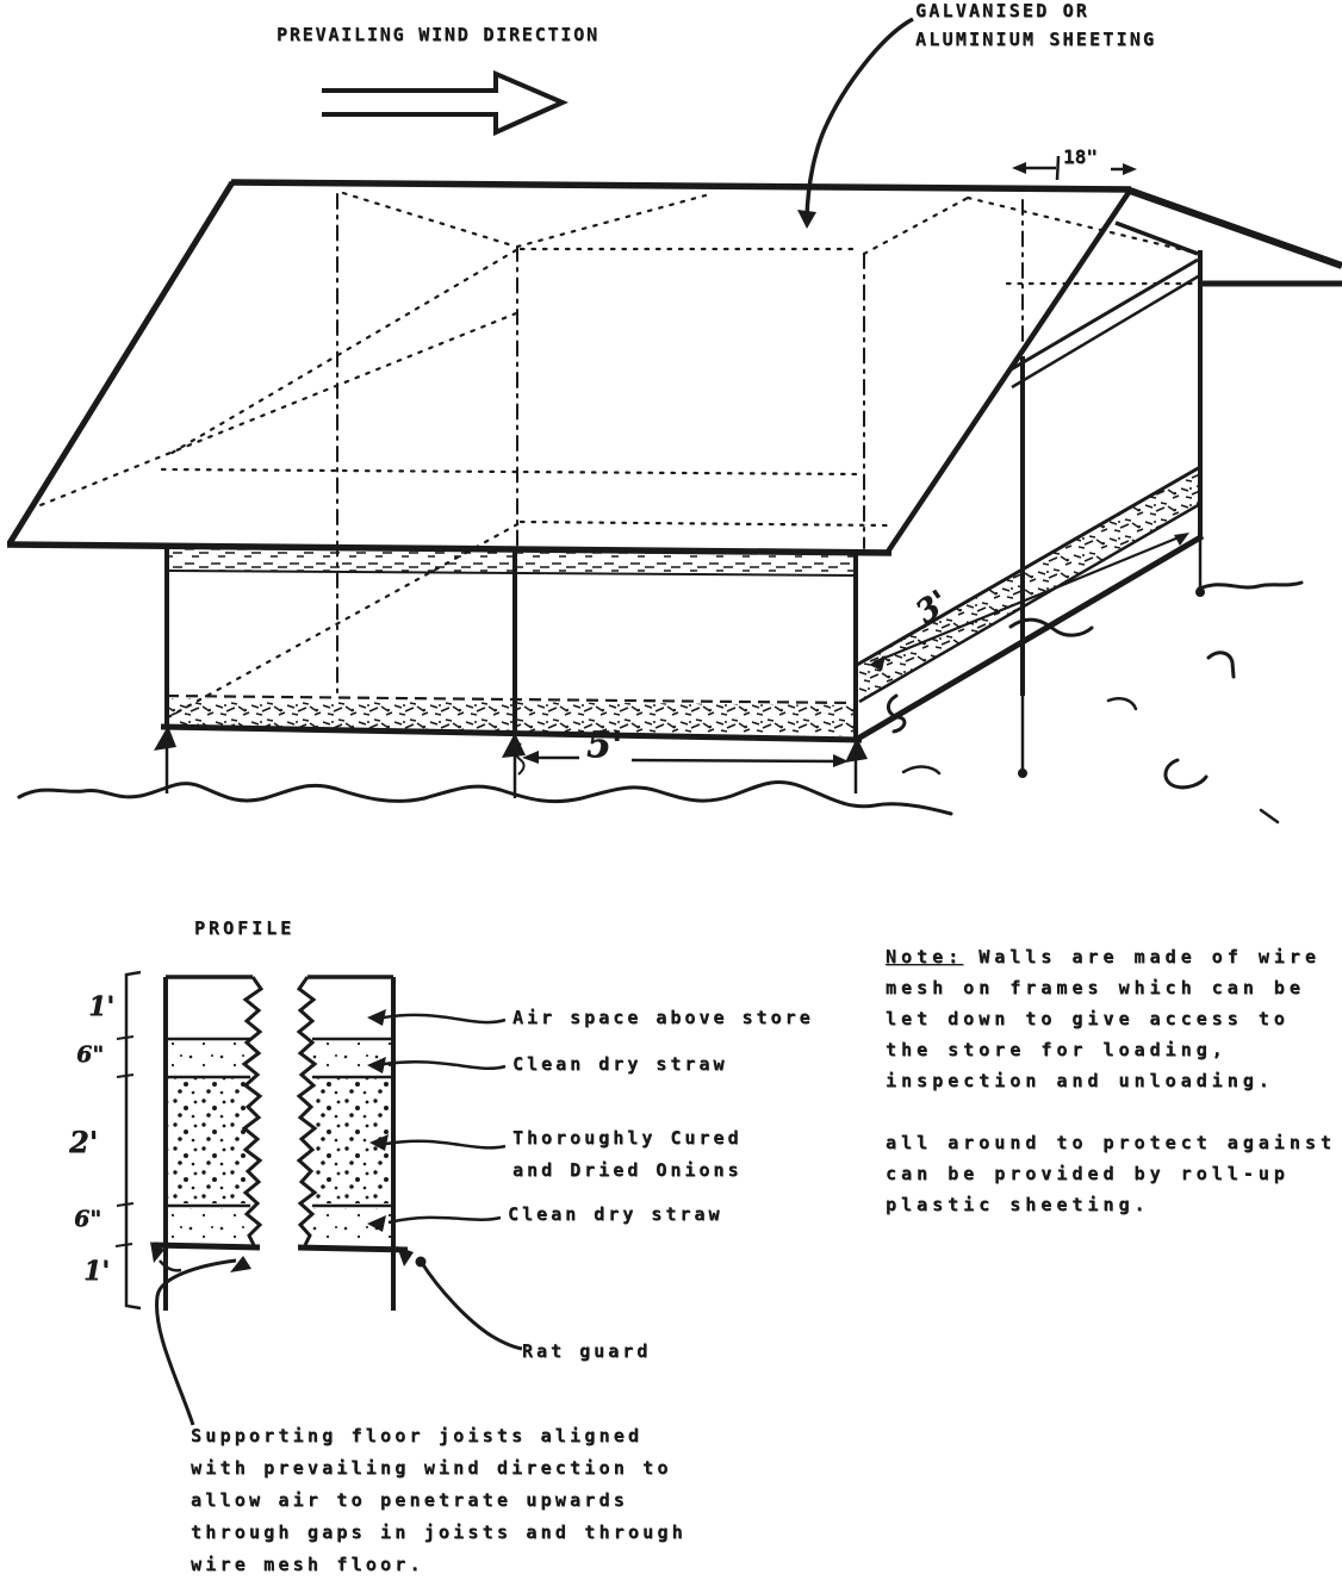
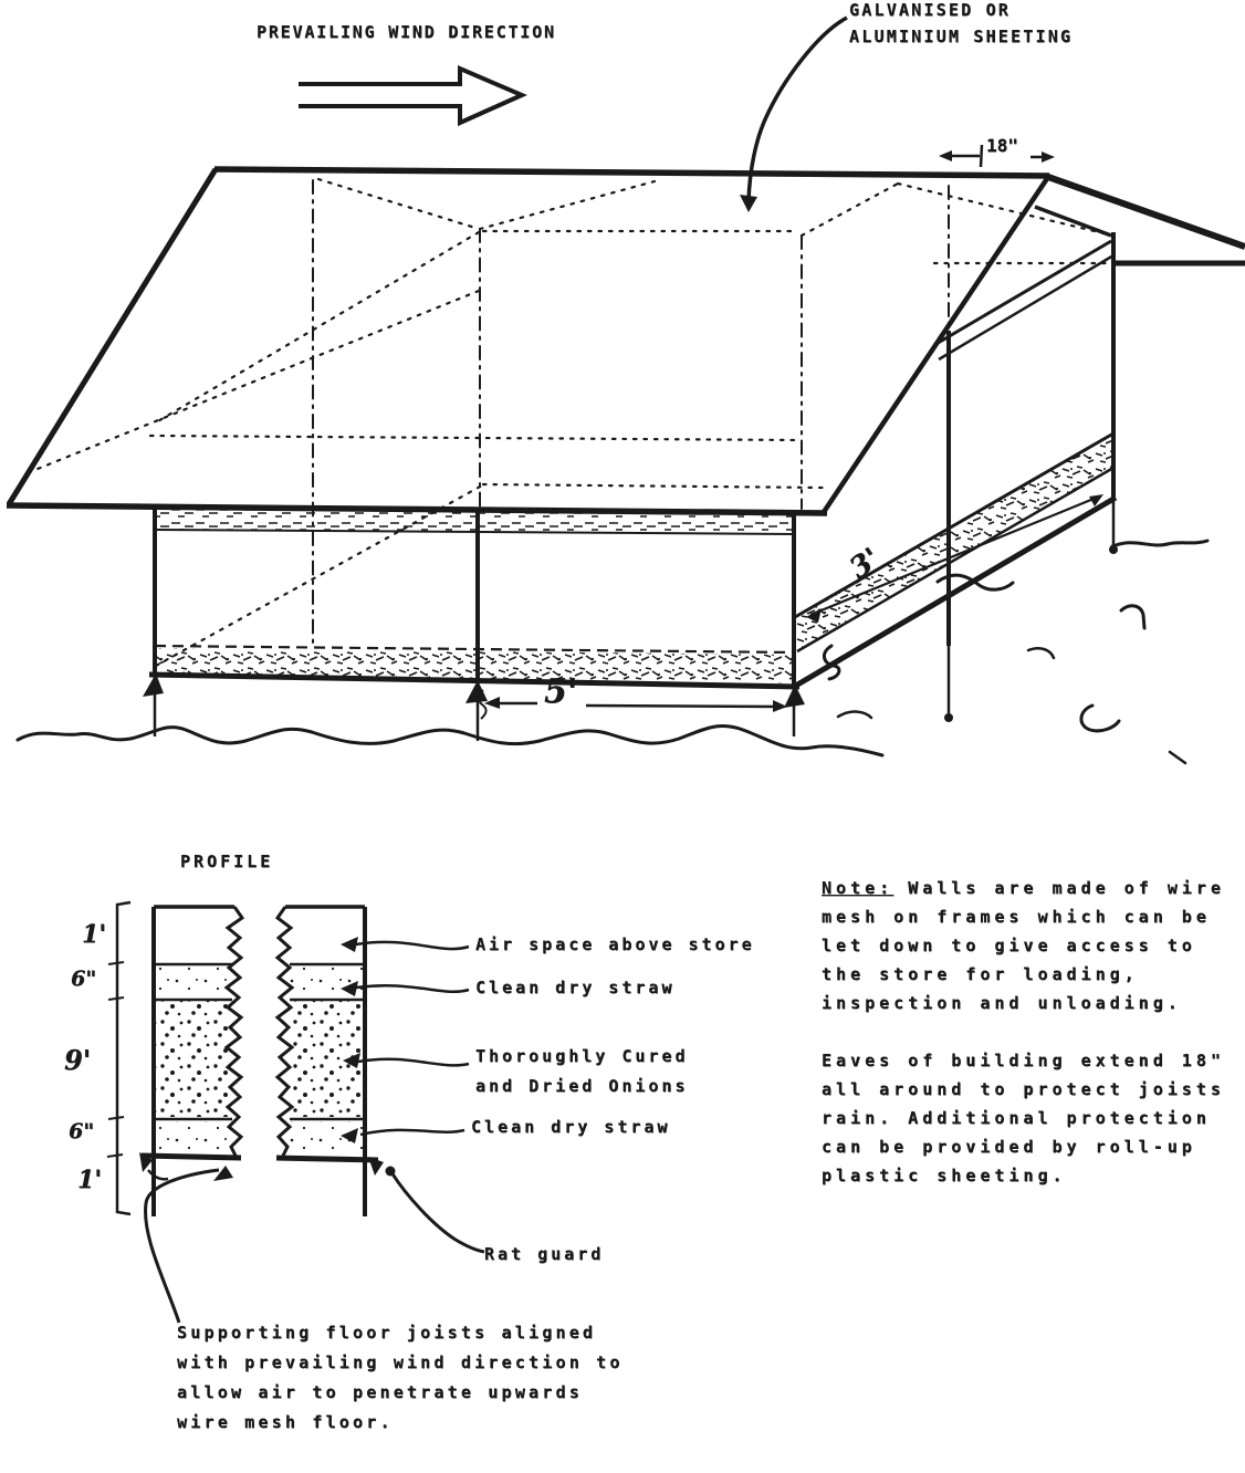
  PREVAILING WIND DIRECTION
  GALVANISED OR
  ALUMINIUM SHEETING
  18"
  5'
  PROFILE
  1'
  6"
- 2'
+ 9'
  6"
  1'
  Air space above store
  Clean dry straw
  Thoroughly Cured
  and Dried Onions
  Clean dry straw
  Rat guard
  Supporting floor joists aligned
  with prevailing wind direction to
  allow air to penetrate upwards
- through gaps in joists and through
  wire mesh floor.
  Note: Walls are made of wire
  mesh on frames which can be
  let down to give access to
  the store for loading,
  inspection and unloading.
+ Eaves of building extend 18"
- all around to protect against
+ all around to protect joists
+ rain. Additional protection
  can be provided by roll-up
  plastic sheeting.
